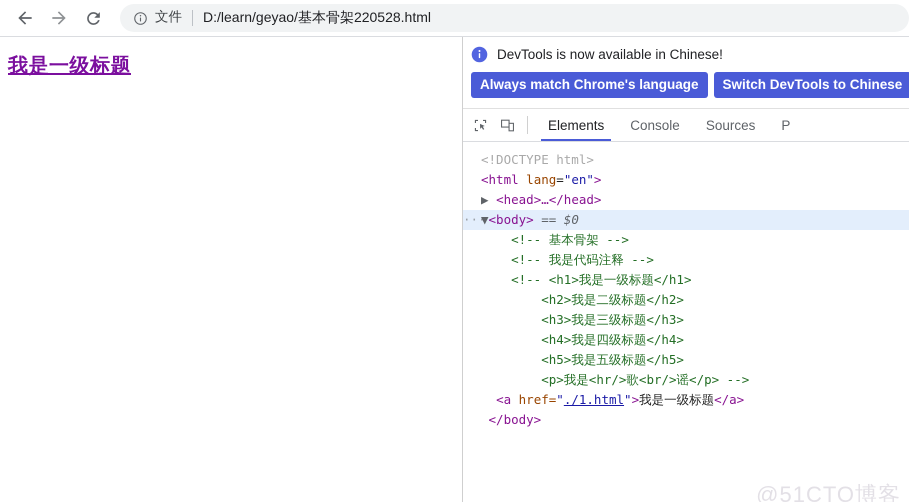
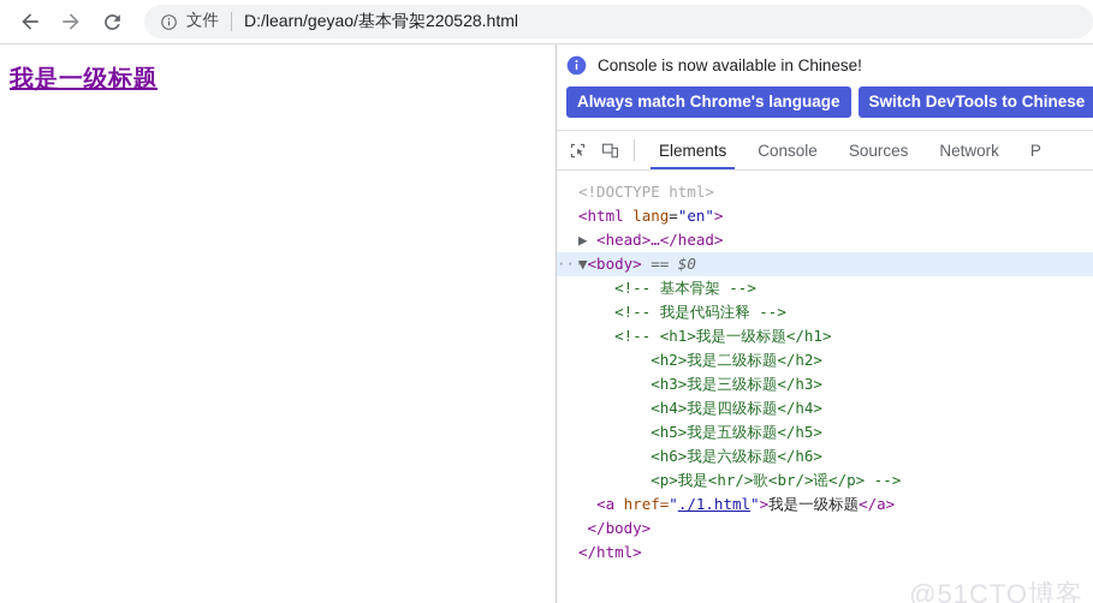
  文件
  D:/learn/geyao/基本骨架220528.html
  我是一级标题
- DevTools is now available in Chinese!
+ Console is now available in Chinese!
  Always match Chrome's language
  Switch DevTools to Chinese
  Elements
  Console
  Sources
+ Network
  P
  <!DOCTYPE html>
  <html lang="en">
  ▶ <head>…</head>
  ·· ▼<body> == $0
  <!-- 基本骨架 -->
  <!-- 我是代码注释 -->
  <!-- <h1>我是一级标题</h1>
  <h2>我是二级标题</h2>
  <h3>我是三级标题</h3>
  <h4>我是四级标题</h4>
  <h5>我是五级标题</h5>
+ <h6>我是六级标题</h6>
  <p>我是<hr/>歌<br/>谣</p> -->
  <a href="./1.html">我是一级标题</a>
  </body>
+ </html>
  @51CTO博客
